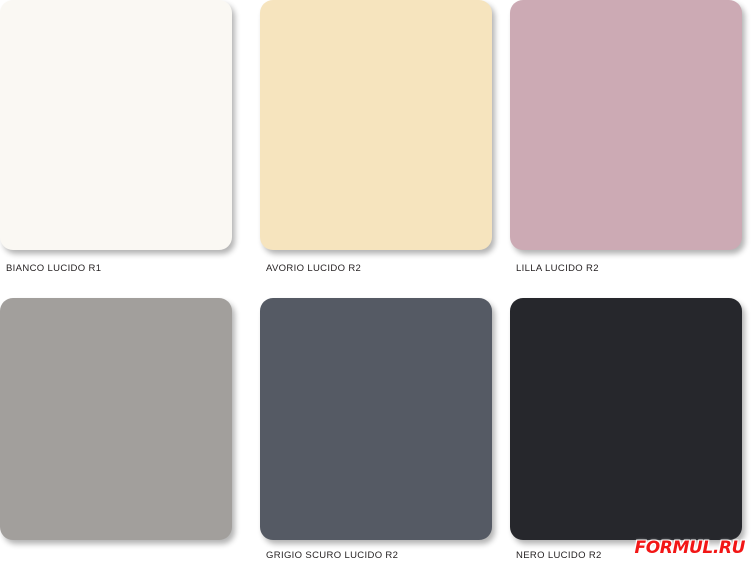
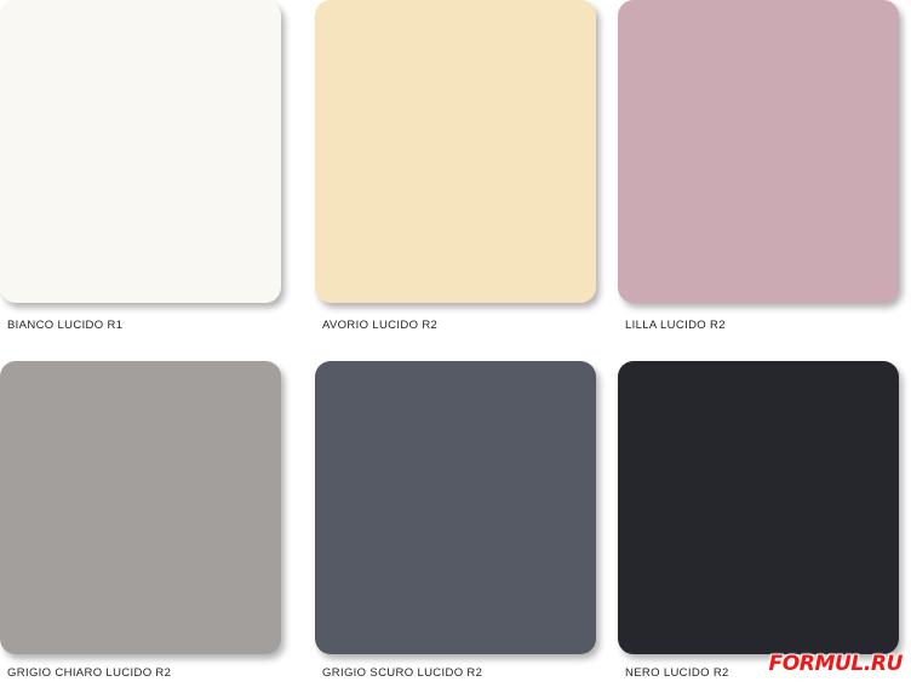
  BIANCO LUCIDO R1
  AVORIO LUCIDO R2
  LILLA LUCIDO R2
+ GRIGIO CHIARO LUCIDO R2
  GRIGIO SCURO LUCIDO R2
  NERO LUCIDO R2
  FORMUL.RU
